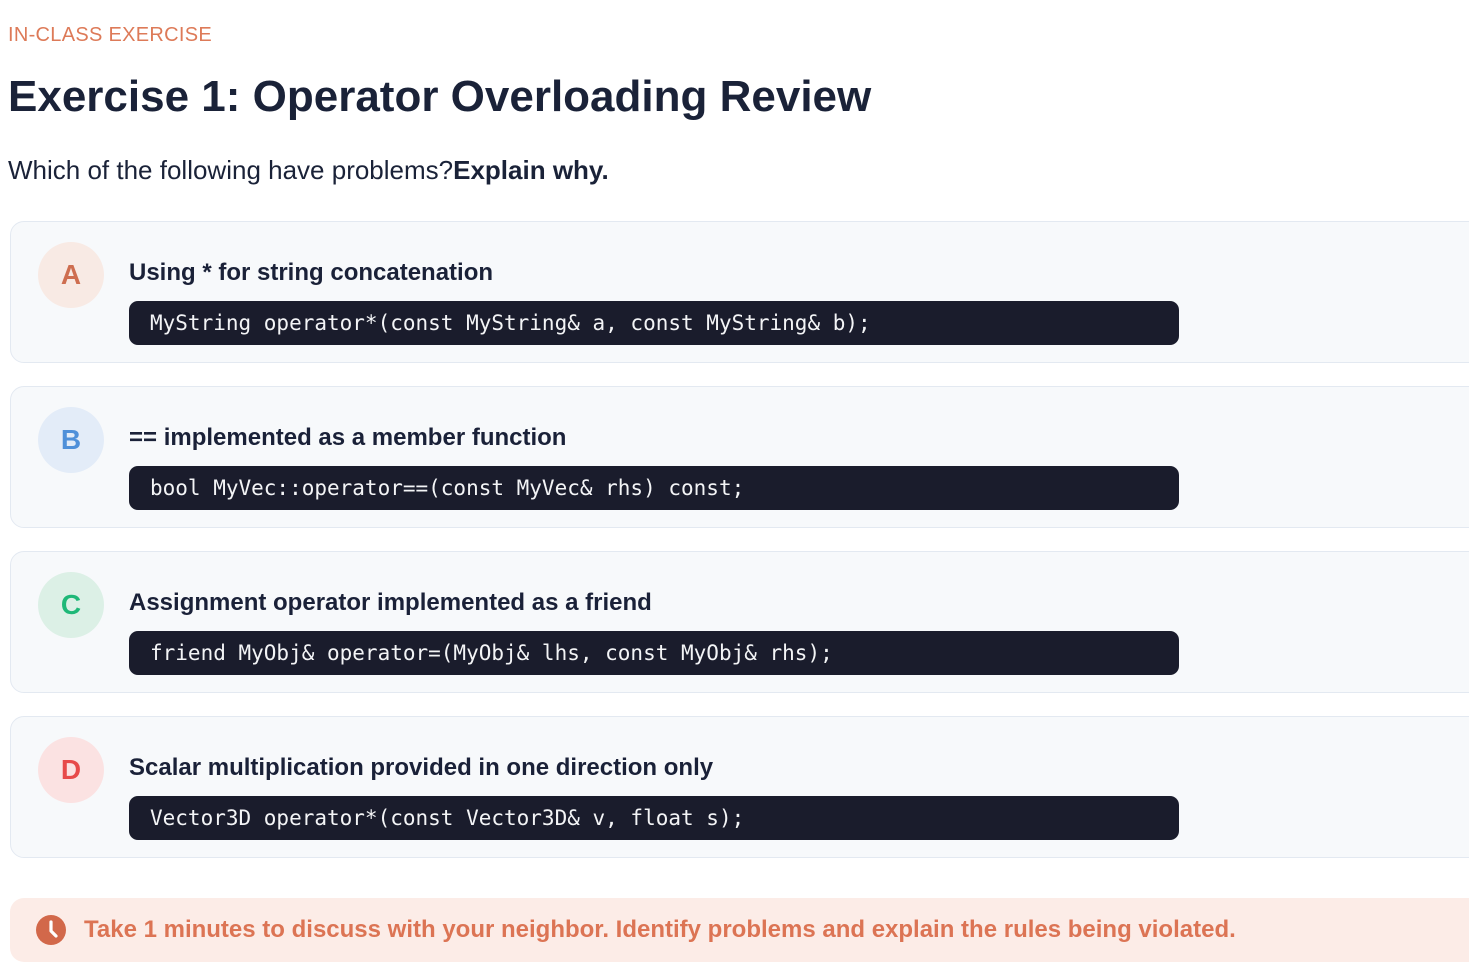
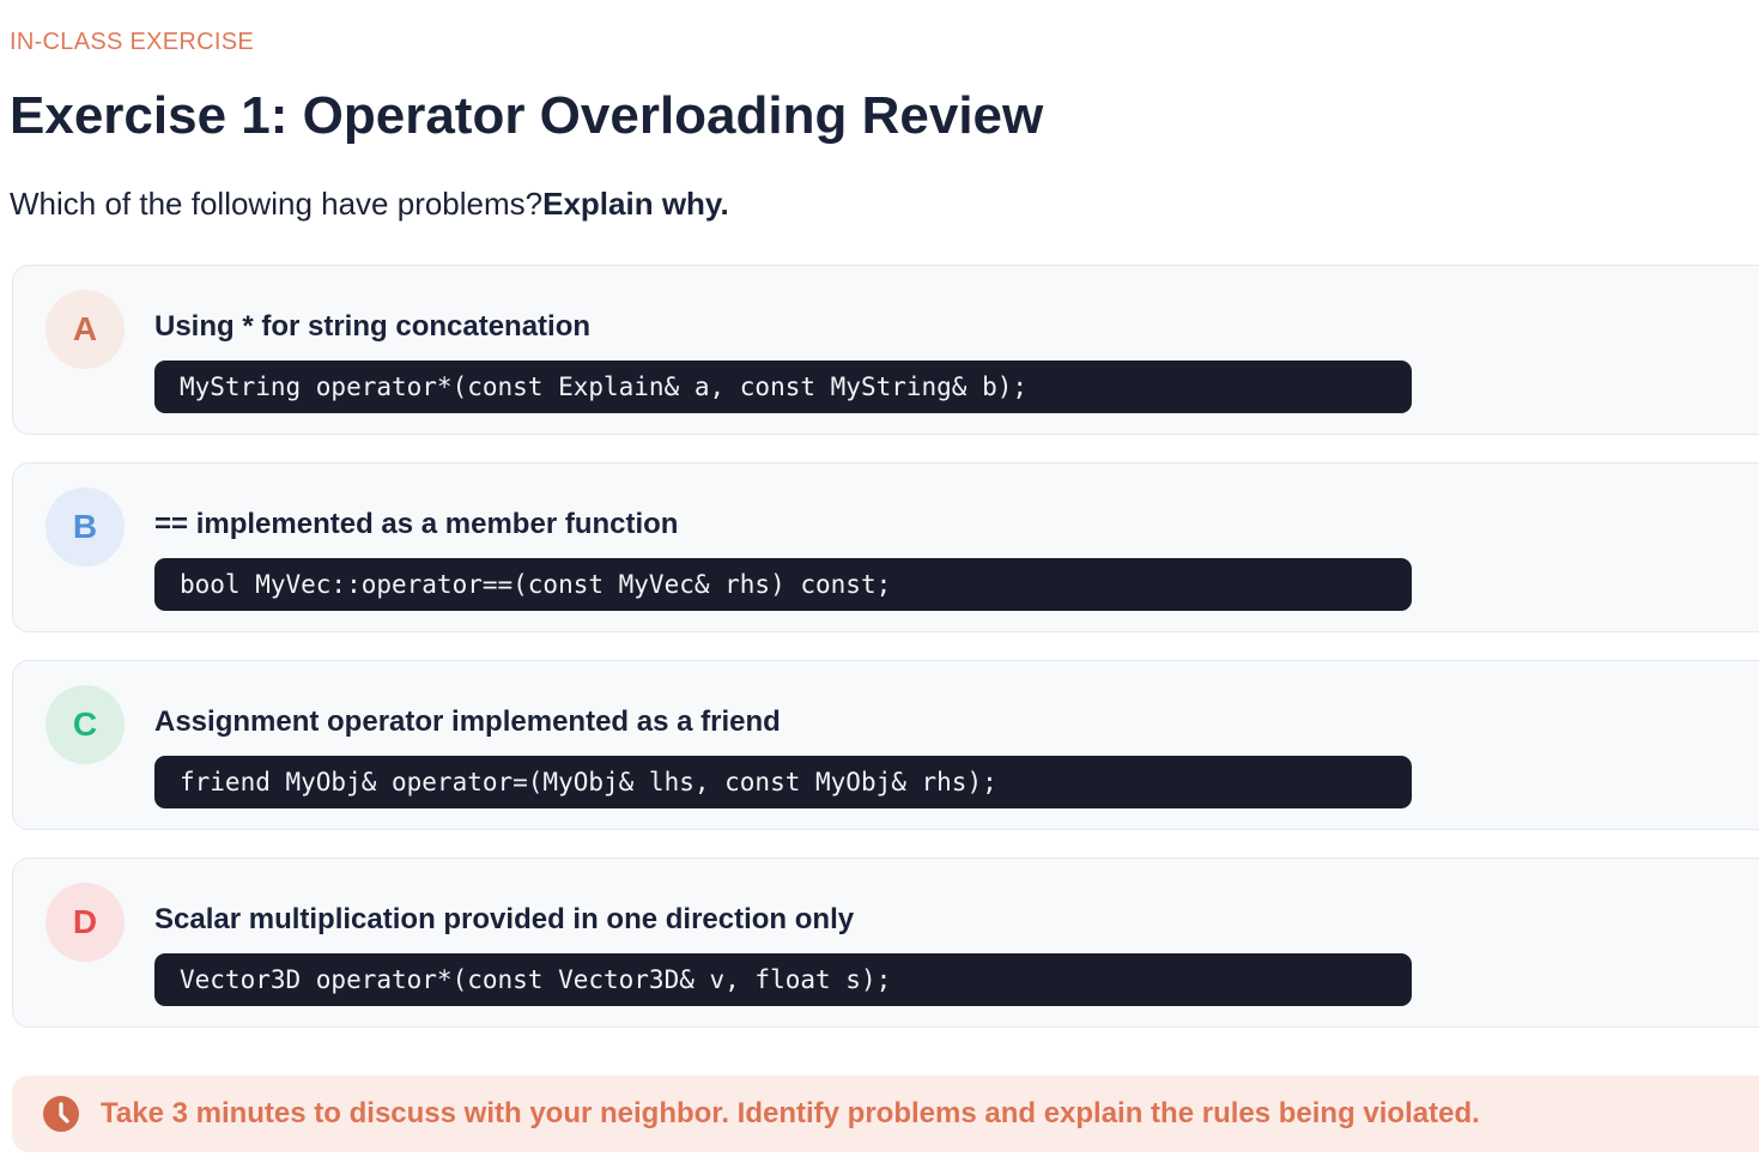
  IN-CLASS EXERCISE
  Exercise 1: Operator Overloading Review
  Which of the following have problems?Explain why.
  A
  Using * for string concatenation
- MyString operator*(const MyString& a, const MyString& b);
+ MyString operator*(const Explain& a, const MyString& b);
  B
  == implemented as a member function
  bool MyVec::operator==(const MyVec& rhs) const;
  C
  Assignment operator implemented as a friend
  friend MyObj& operator=(MyObj& lhs, const MyObj& rhs);
  D
  Scalar multiplication provided in one direction only
  Vector3D operator*(const Vector3D& v, float s);
- Take 1 minutes to discuss with your neighbor. Identify problems and explain the rules being violated.
+ Take 3 minutes to discuss with your neighbor. Identify problems and explain the rules being violated.
